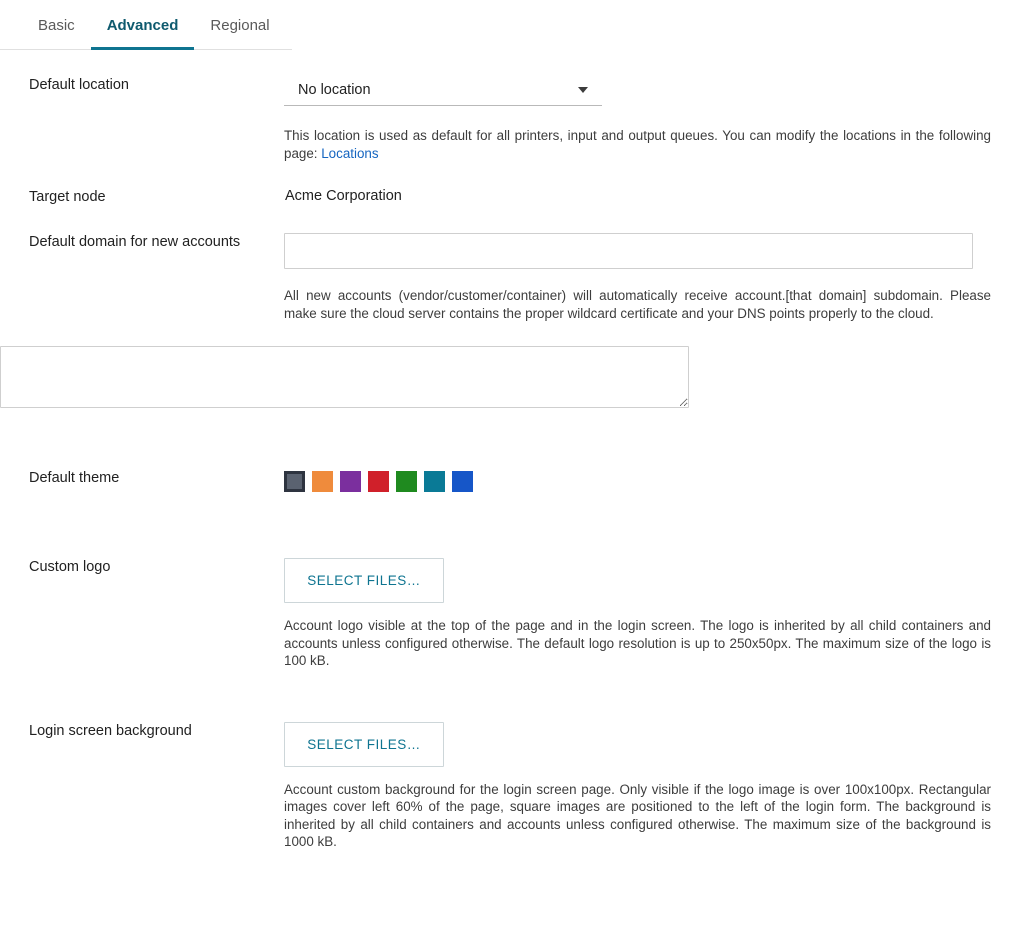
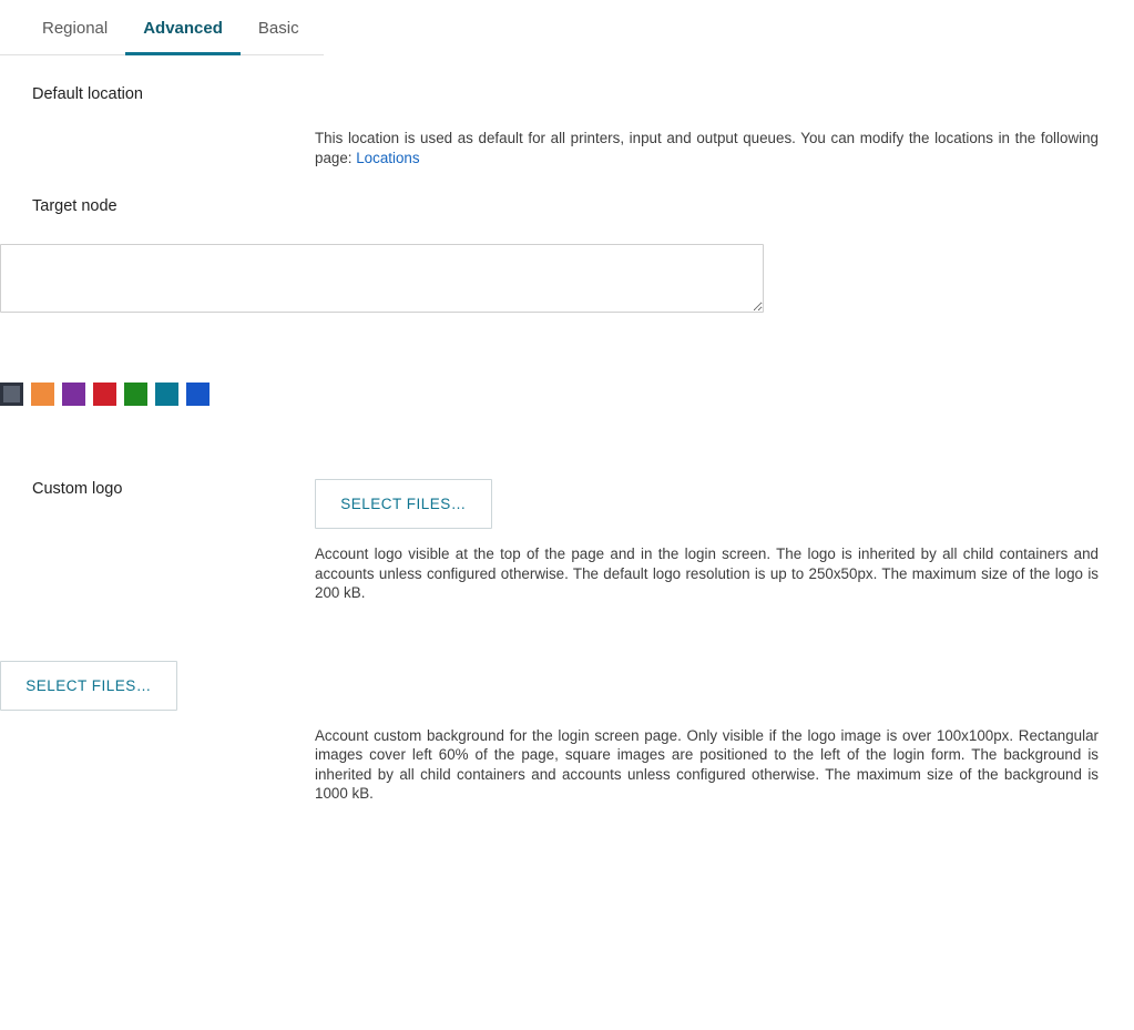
- Basic
+ Regional
  Advanced
- Regional
+ Basic
  Default location
- No location
  This location is used as default for all printers, input and output queues. You can modify the locations in the following page: Locations
  Target node
- Acme Corporation
- Default domain for new accounts
- All new accounts (vendor/customer/container) will automatically receive account.[that domain] subdomain. Please make sure the cloud server contains the proper wildcard certificate and your DNS points properly to the cloud.
- Default theme
  Custom logo
  SELECT FILES…
- Account logo visible at the top of the page and in the login screen. The logo is inherited by all child containers and accounts unless configured otherwise. The default logo resolution is up to 250x50px. The maximum size of the logo is 100 kB.
+ Account logo visible at the top of the page and in the login screen. The logo is inherited by all child containers and accounts unless configured otherwise. The default logo resolution is up to 250x50px. The maximum size of the logo is 200 kB.
- Login screen background
  SELECT FILES…
  Account custom background for the login screen page. Only visible if the logo image is over 100x100px. Rectangular images cover left 60% of the page, square images are positioned to the left of the login form. The background is inherited by all child containers and accounts unless configured otherwise. The maximum size of the background is 1000 kB.
